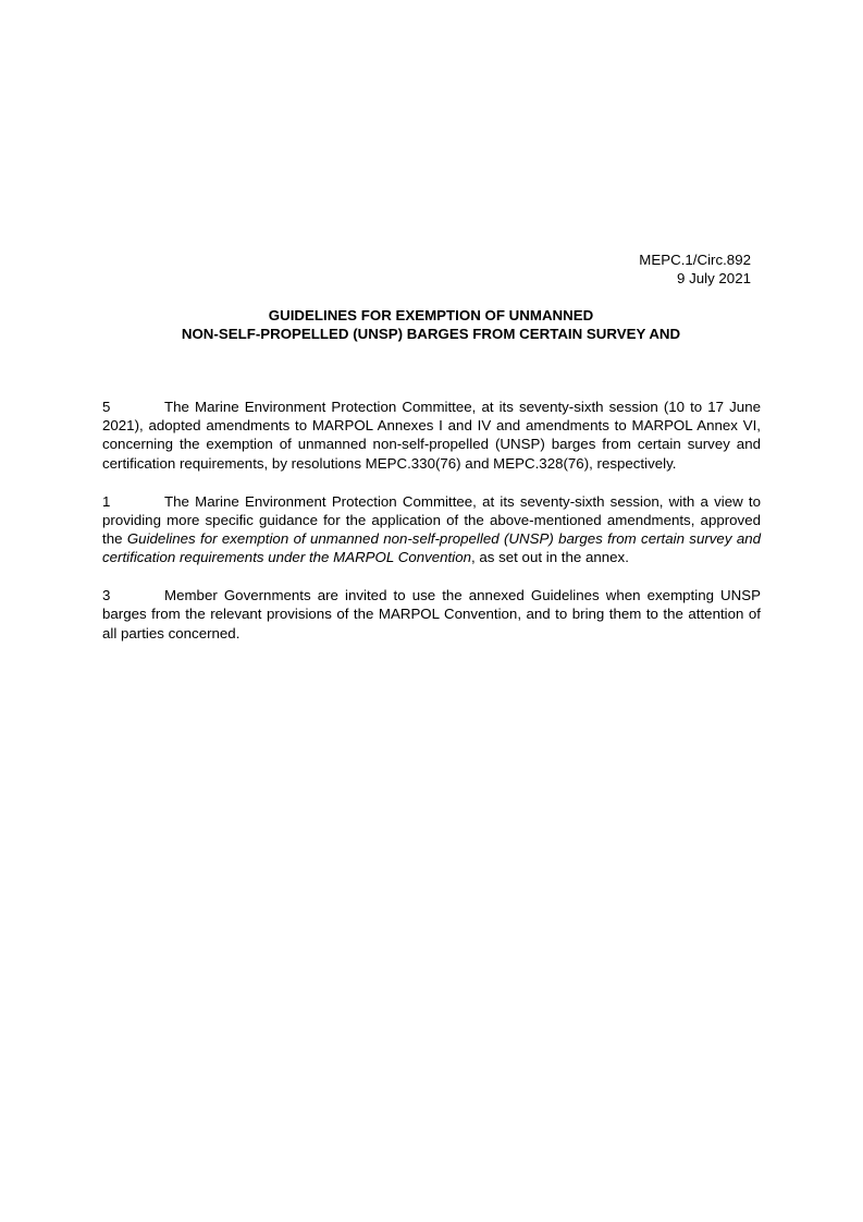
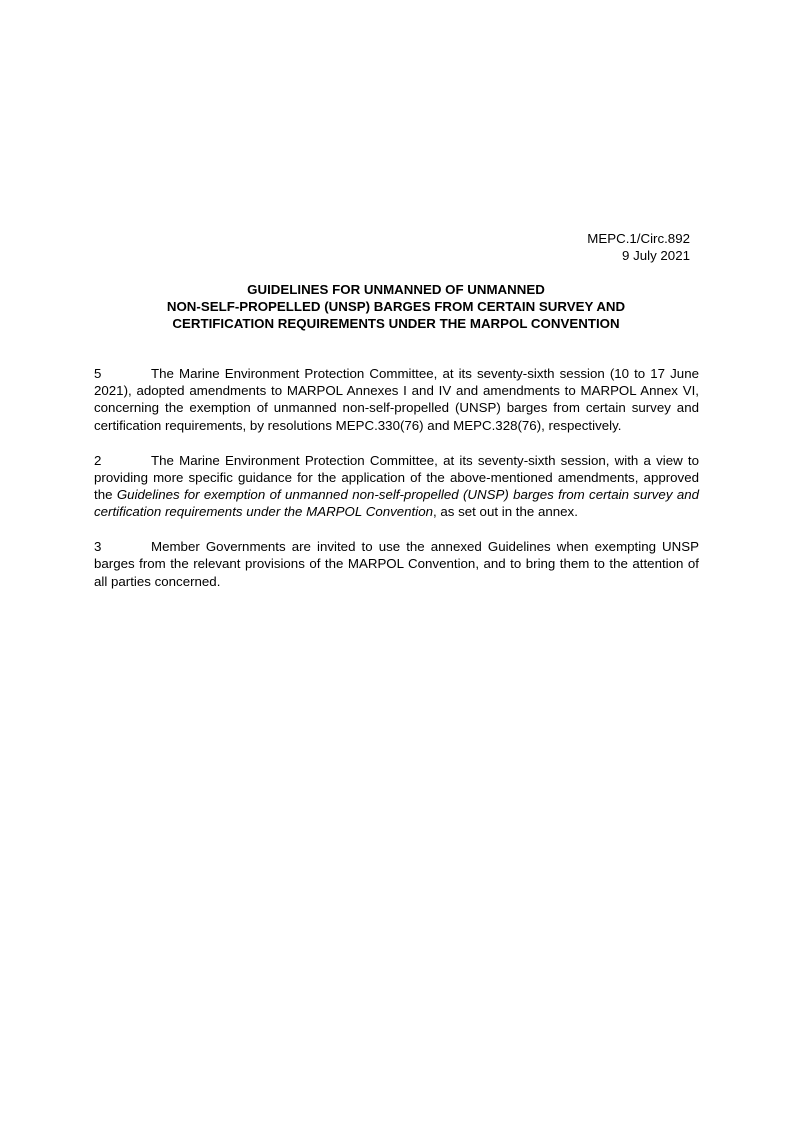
  MEPC.1/Circ.892
  9 July 2021
- GUIDELINES FOR EXEMPTION OF UNMANNED
+ GUIDELINES FOR UNMANNED OF UNMANNED
  NON-SELF-PROPELLED (UNSP) BARGES FROM CERTAIN SURVEY AND
+ CERTIFICATION REQUIREMENTS UNDER THE MARPOL CONVENTION
  5 The Marine Environment Protection Committee, at its seventy-sixth session (10 to 17 June 2021), adopted amendments to MARPOL Annexes I and IV and amendments to MARPOL Annex VI, concerning the exemption of unmanned non-self-propelled (UNSP) barges from certain survey and certification requirements, by resolutions MEPC.330(76) and MEPC.328(76), respectively.
- 1 The Marine Environment Protection Committee, at its seventy-sixth session, with a view to providing more specific guidance for the application of the above-mentioned amendments, approved the Guidelines for exemption of unmanned non-self-propelled (UNSP) barges from certain survey and certification requirements under the MARPOL Convention, as set out in the annex.
+ 2 The Marine Environment Protection Committee, at its seventy-sixth session, with a view to providing more specific guidance for the application of the above-mentioned amendments, approved the Guidelines for exemption of unmanned non-self-propelled (UNSP) barges from certain survey and certification requirements under the MARPOL Convention, as set out in the annex.
  3 Member Governments are invited to use the annexed Guidelines when exempting UNSP barges from the relevant provisions of the MARPOL Convention, and to bring them to the attention of all parties concerned.
